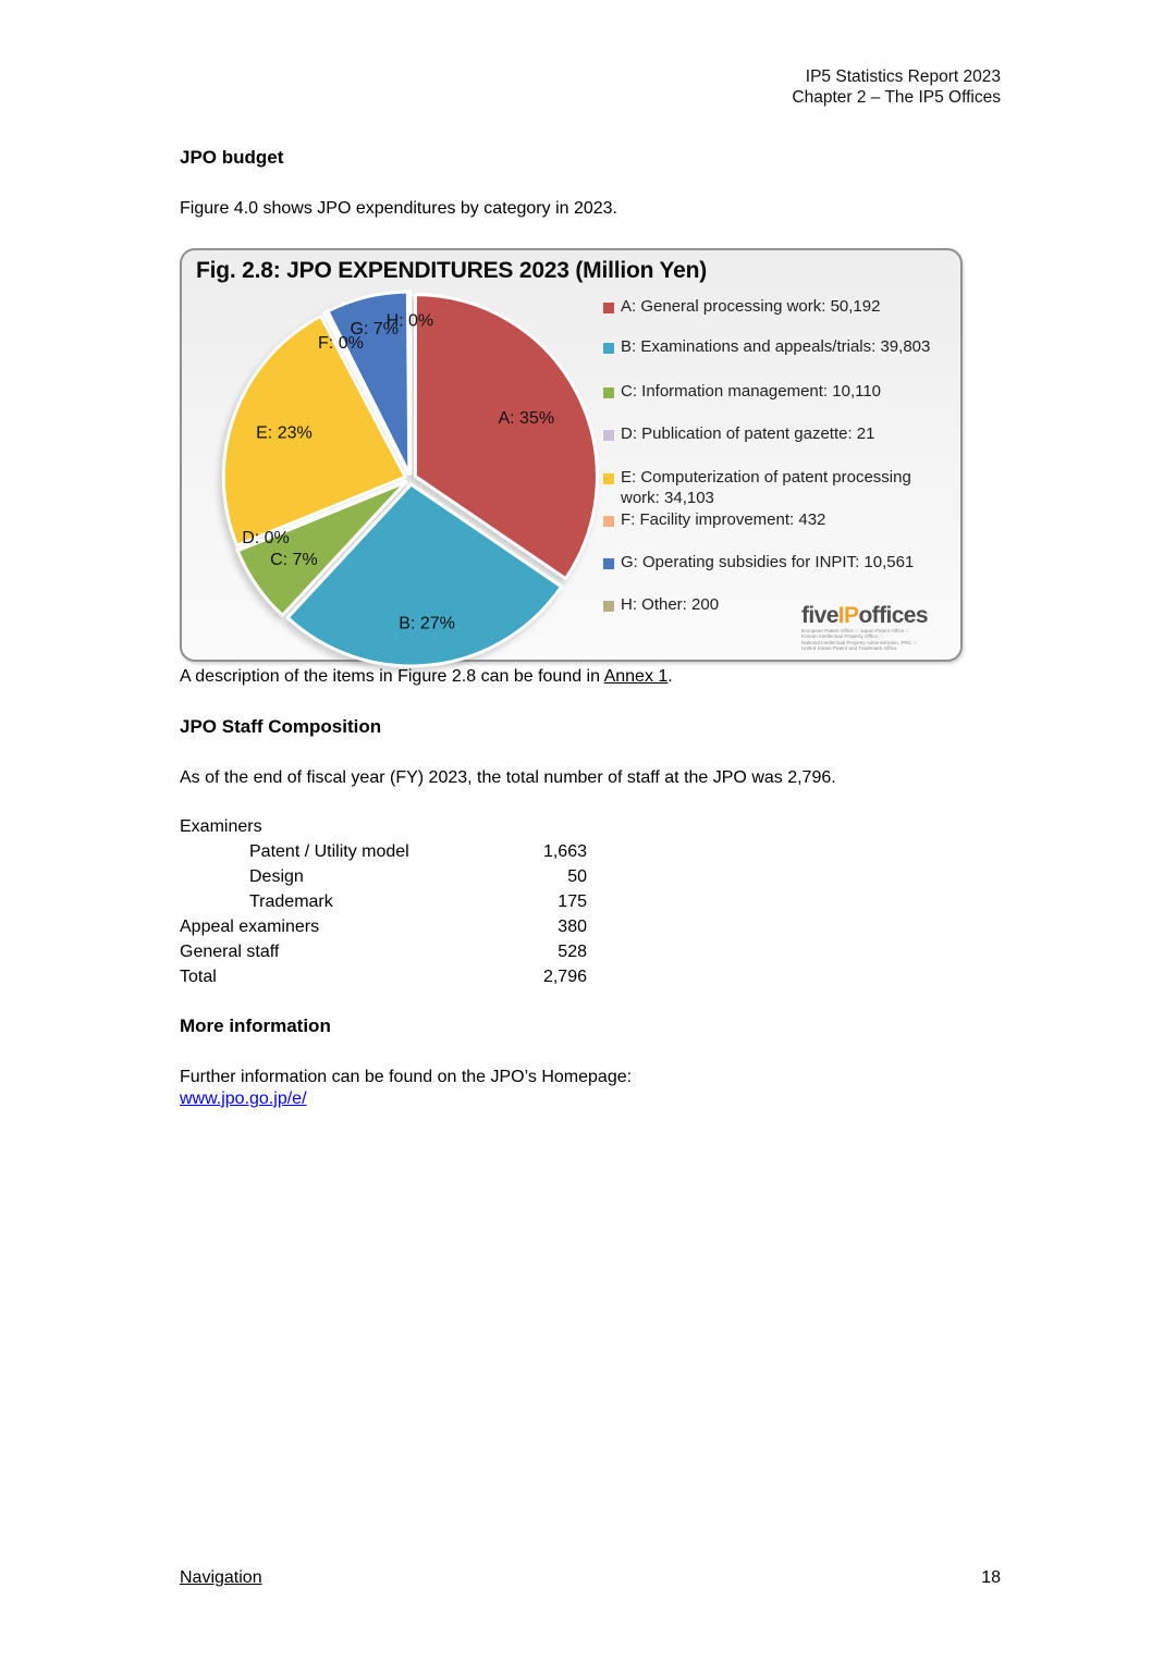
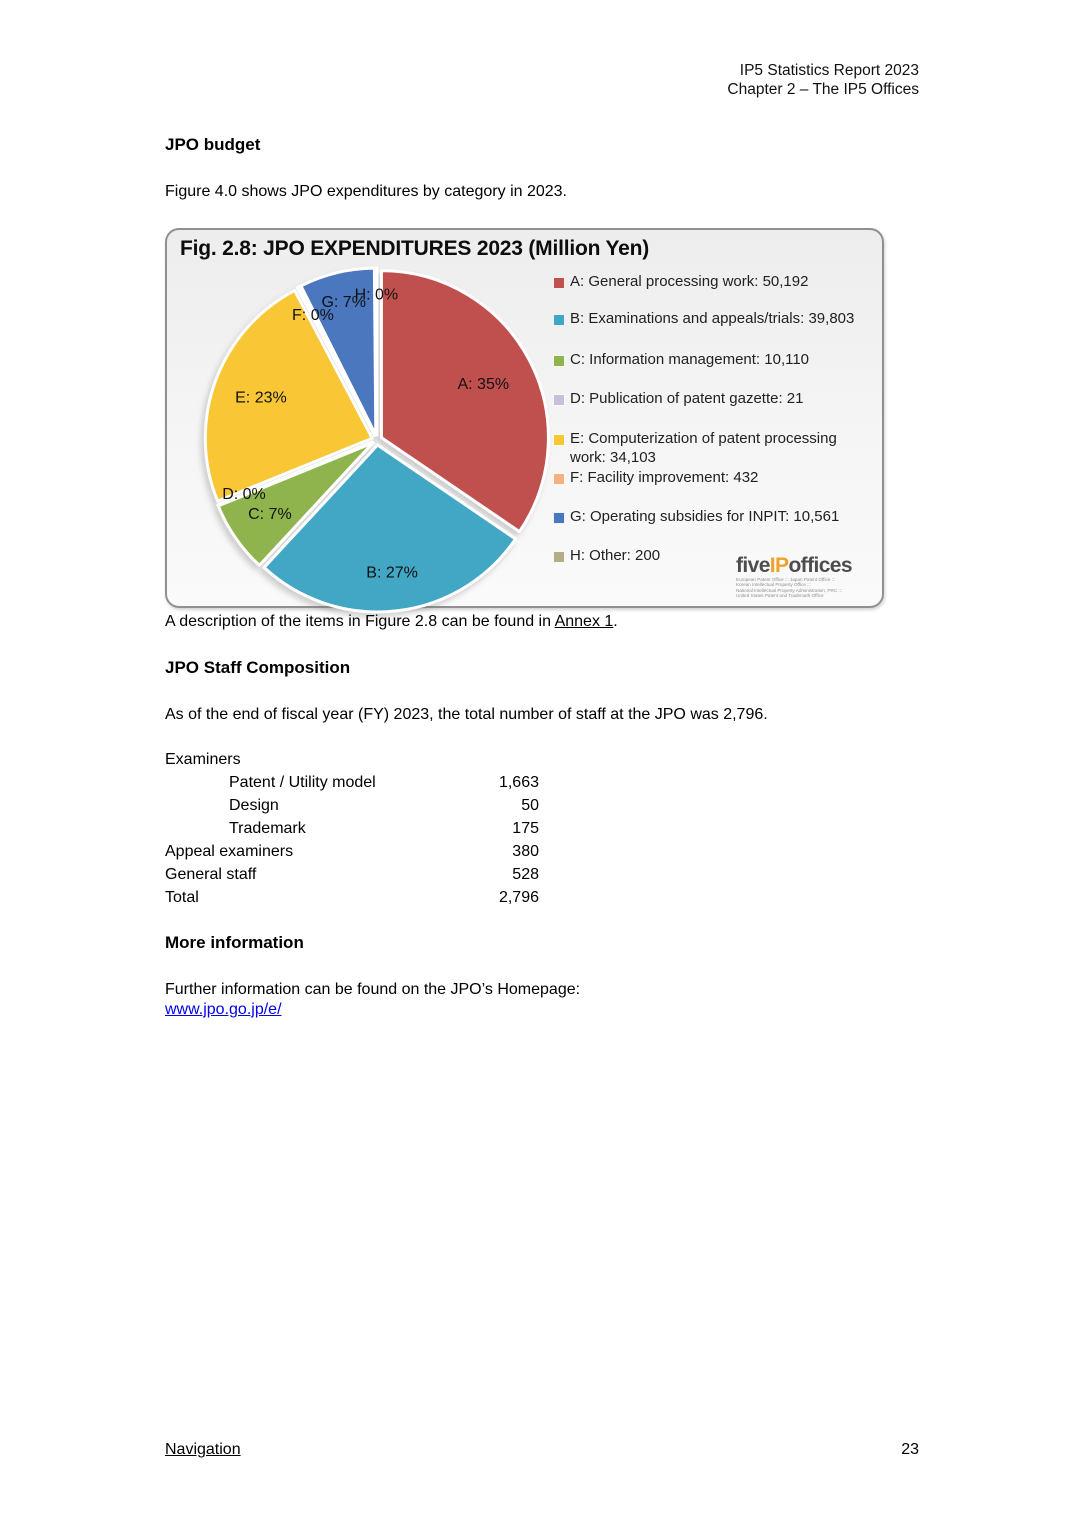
  IP5 Statistics Report 2023
  Chapter 2 – The IP5 Offices
  JPO budget
  Figure 4.0 shows JPO expenditures by category in 2023.
  Fig. 2.8: JPO EXPENDITURES 2023 (Million Yen)
  A: 35%
  B: 27%
  C: 7%
  D: 0%
  E: 23%
  F: 0%
  G: 7%
  H: 0%
  A: General processing work: 50,192
  B: Examinations and appeals/trials: 39,803
  C: Information management: 10,110
  D: Publication of patent gazette: 21
  E: Computerization of patent processing work: 34,103
  F: Facility improvement: 432
  G: Operating subsidies for INPIT: 10,561
  H: Other: 200
  fiveIPoffices
  A description of the items in Figure 2.8 can be found in Annex 1.
  JPO Staff Composition
  As of the end of fiscal year (FY) 2023, the total number of staff at the JPO was 2,796.
  Examiners
  Patent / Utility model
  1,663
  Design
  50
  Trademark
  175
  Appeal examiners
  380
  General staff
  528
  Total
  2,796
  More information
  Further information can be found on the JPO’s Homepage:
  www.jpo.go.jp/e/
  Navigation
- 18
+ 23
